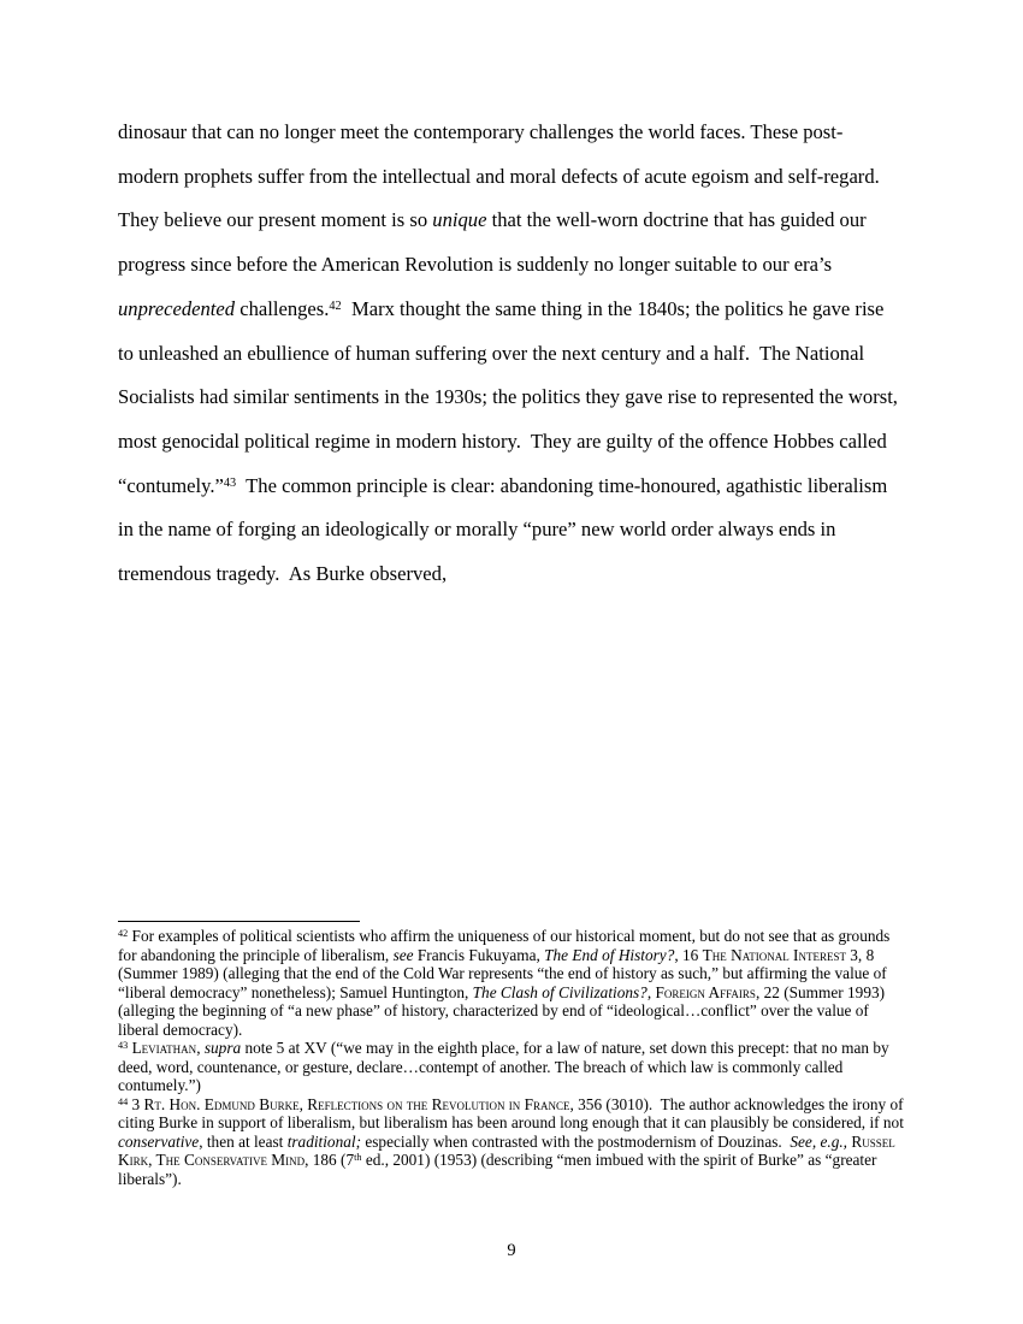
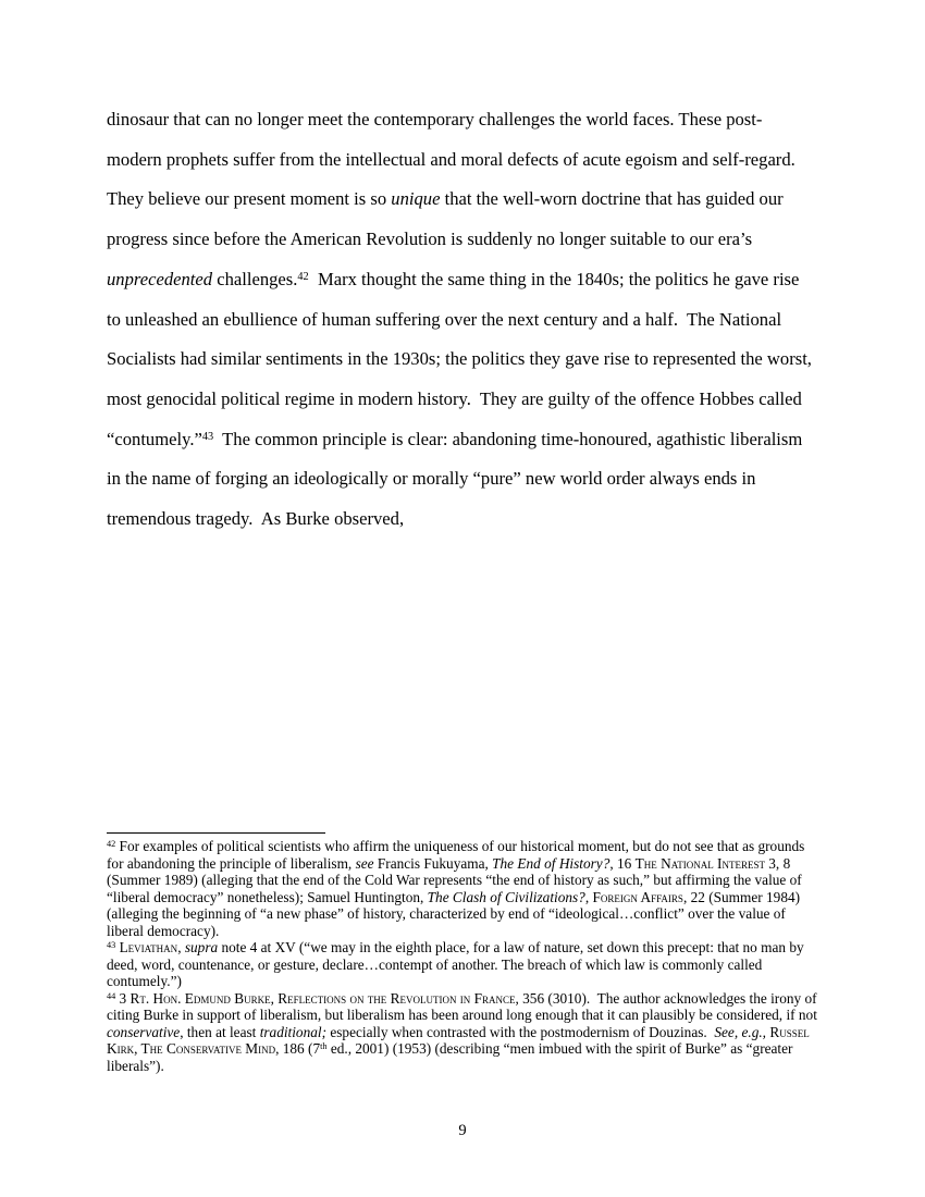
  dinosaur that can no longer meet the contemporary challenges the world faces. These post-modern prophets suffer from the intellectual and moral defects of acute egoism and self-regard. They believe our present moment is so unique that the well-worn doctrine that has guided our progress since before the American Revolution is suddenly no longer suitable to our era’s unprecedented challenges.42 Marx thought the same thing in the 1840s; the politics he gave rise to unleashed an ebullience of human suffering over the next century and a half. The National Socialists had similar sentiments in the 1930s; the politics they gave rise to represented the worst, most genocidal political regime in modern history. They are guilty of the offence Hobbes called “contumely.”43 The common principle is clear: abandoning time-honoured, agathistic liberalism in the name of forging an ideologically or morally “pure” new world order always ends in tremendous tragedy. As Burke observed,
- 42 For examples of political scientists who affirm the uniqueness of our historical moment, but do not see that as grounds for abandoning the principle of liberalism, see Francis Fukuyama, The End of History?, 16 The National Interest 3, 8 (Summer 1989) (alleging that the end of the Cold War represents “the end of history as such,” but affirming the value of “liberal democracy” nonetheless); Samuel Huntington, The Clash of Civilizations?, Foreign Affairs, 22 (Summer 1993) (alleging the beginning of “a new phase” of history, characterized by end of “ideological…conflict” over the value of liberal democracy).
+ 42 For examples of political scientists who affirm the uniqueness of our historical moment, but do not see that as grounds for abandoning the principle of liberalism, see Francis Fukuyama, The End of History?, 16 The National Interest 3, 8 (Summer 1989) (alleging that the end of the Cold War represents “the end of history as such,” but affirming the value of “liberal democracy” nonetheless); Samuel Huntington, The Clash of Civilizations?, Foreign Affairs, 22 (Summer 1984) (alleging the beginning of “a new phase” of history, characterized by end of “ideological…conflict” over the value of liberal democracy).
- 43 Leviathan, supra note 5 at XV (“we may in the eighth place, for a law of nature, set down this precept: that no man by deed, word, countenance, or gesture, declare…contempt of another. The breach of which law is commonly called contumely.”)
+ 43 Leviathan, supra note 4 at XV (“we may in the eighth place, for a law of nature, set down this precept: that no man by deed, word, countenance, or gesture, declare…contempt of another. The breach of which law is commonly called contumely.”)
  44 3 Rt. Hon. Edmund Burke, Reflections on the Revolution in France, 356 (3010). The author acknowledges the irony of citing Burke in support of liberalism, but liberalism has been around long enough that it can plausibly be considered, if not conservative, then at least traditional; especially when contrasted with the postmodernism of Douzinas. See, e.g., Russel Kirk, The Conservative Mind, 186 (7th ed., 2001) (1953) (describing “men imbued with the spirit of Burke” as “greater liberals”).
  9
